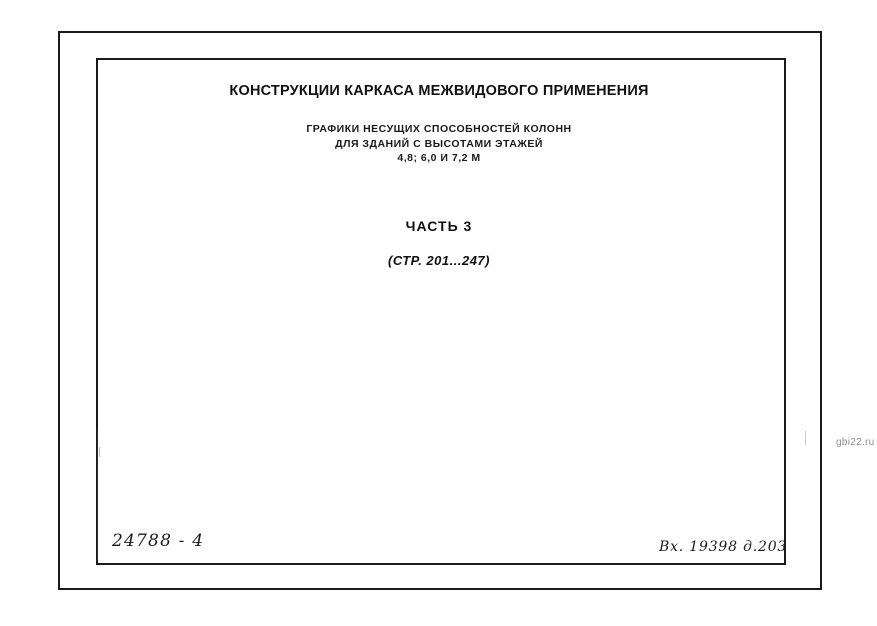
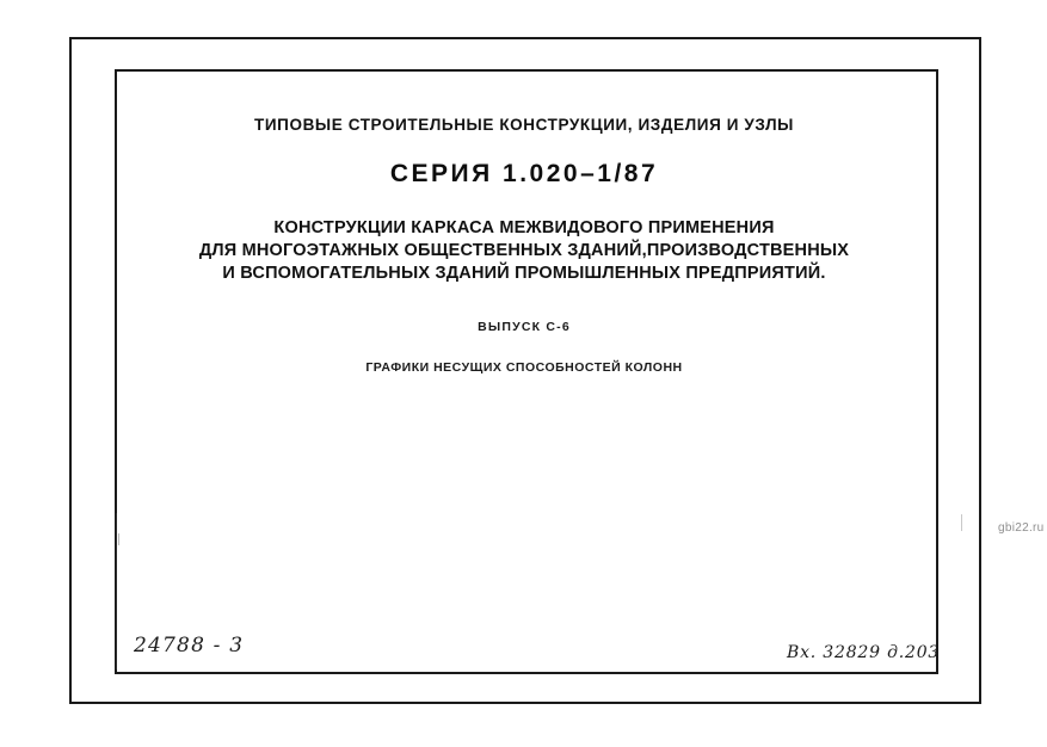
+ ТИПОВЫЕ СТРОИТЕЛЬНЫЕ КОНСТРУКЦИИ, ИЗДЕЛИЯ И УЗЛЫ
+ СЕРИЯ 1.020–1/87
  КОНСТРУКЦИИ КАРКАСА МЕЖВИДОВОГО ПРИМЕНЕНИЯ
+ ДЛЯ МНОГОЭТАЖНЫХ ОБЩЕСТВЕННЫХ ЗДАНИЙ,ПРОИЗВОДСТВЕННЫХ
+ И ВСПОМОГАТЕЛЬНЫХ ЗДАНИЙ ПРОМЫШЛЕННЫХ ПРЕДПРИЯТИЙ.
+ ВЫПУСК С-6
  ГРАФИКИ НЕСУЩИХ СПОСОБНОСТЕЙ КОЛОНН
- ДЛЯ ЗДАНИЙ С ВЫСОТАМИ ЭТАЖЕЙ
- 4,8; 6,0 И 7,2 М
- ЧАСТЬ 3
- (СТР. 201...247)
- 24788 - 4
+ 24788 - 3
- Вх. 19398 д.203
+ Вх. 32829 д.203
  gbi22.ru
